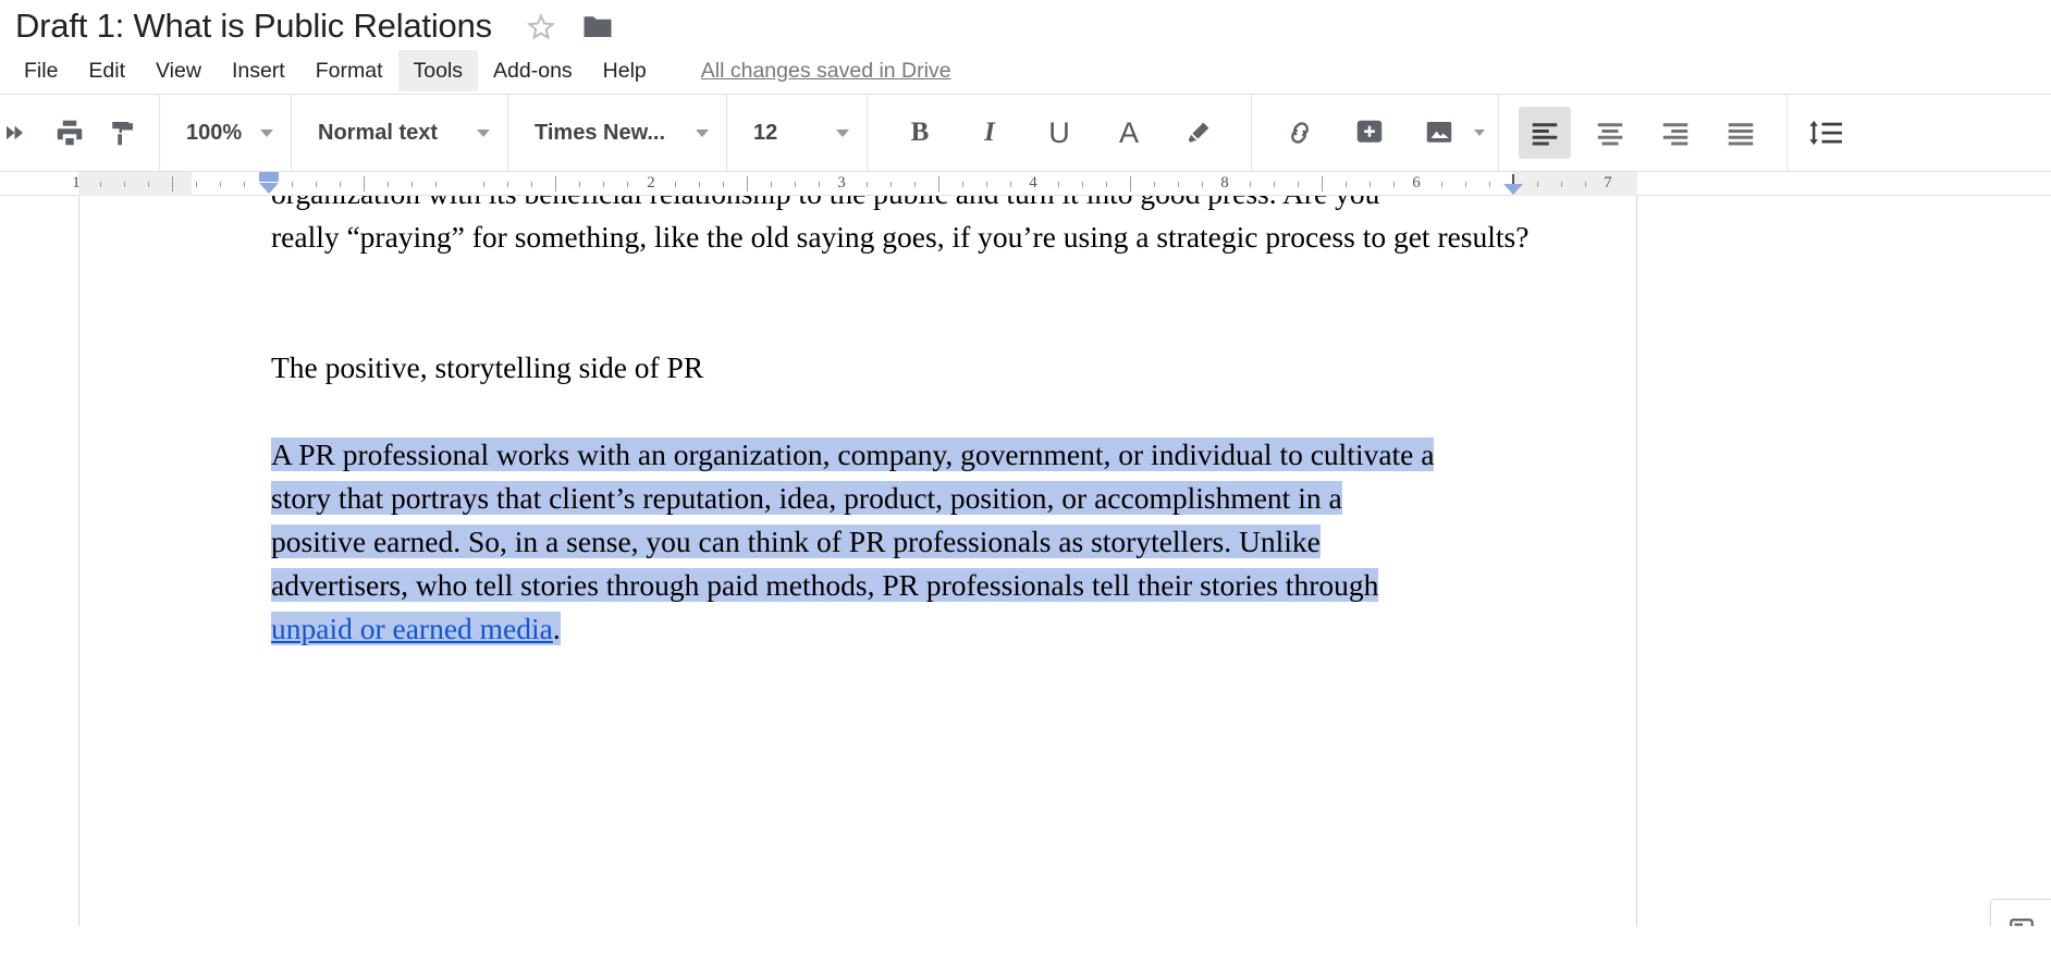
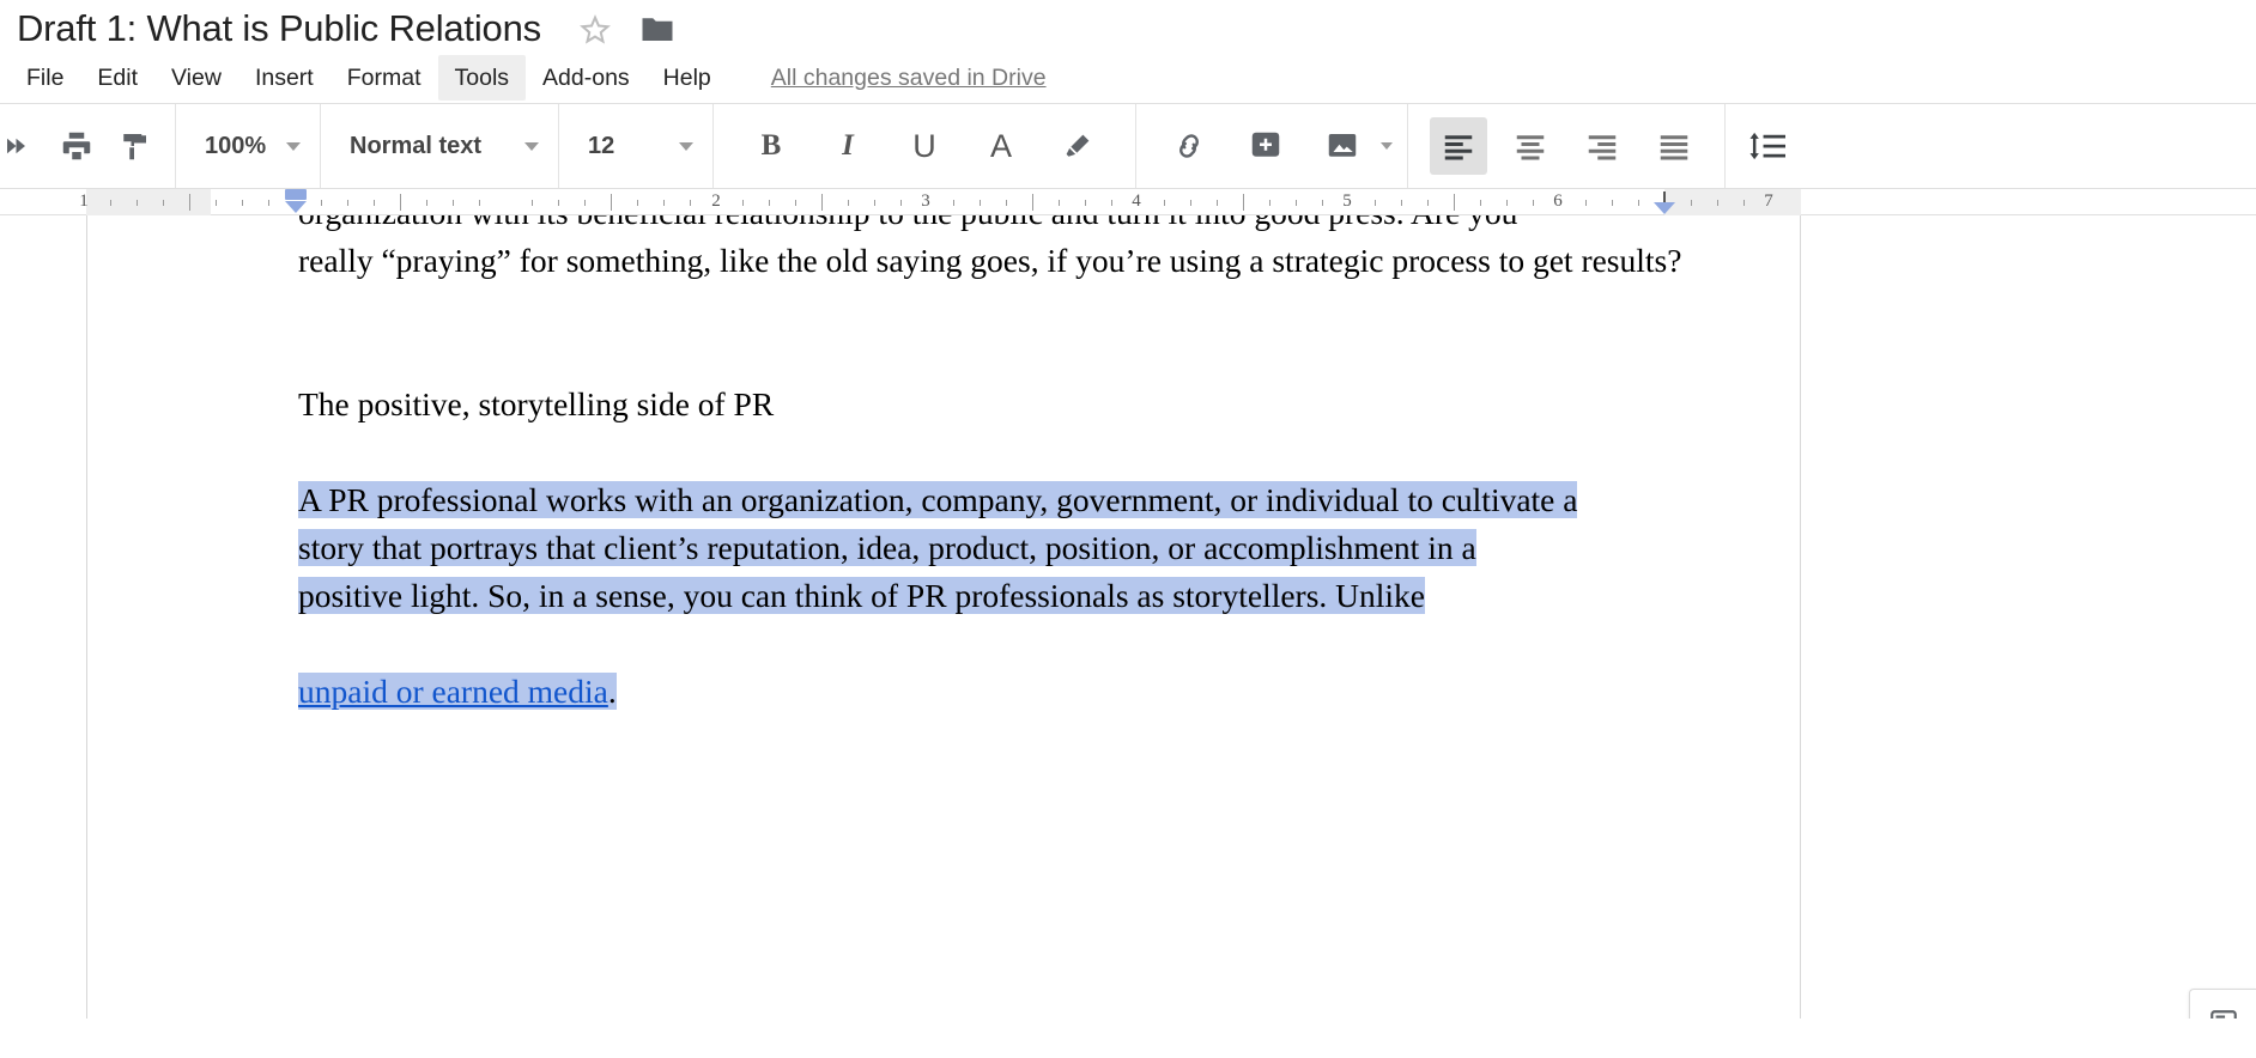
  Draft 1: What is Public Relations
  File
  Edit
  View
  Insert
  Format
  Tools
  Add-ons
  Help
  All changes saved in Drive
  100%
  Normal text
- Times New...
  12
  B
  I
  U
  A
  1
  2
  3
  4
- 8
+ 5
  6
  7
  really “praying” for something, like the old saying goes, if you’re using a strategic process to get results?
  The positive, storytelling side of PR
  A PR professional works with an organization, company, government, or individual to cultivate a
  story that portrays that client’s reputation, idea, product, position, or accomplishment in a
- positive earned. So, in a sense, you can think of PR professionals as storytellers. Unlike
+ positive light. So, in a sense, you can think of PR professionals as storytellers. Unlike
- advertisers, who tell stories through paid methods, PR professionals tell their stories through
  unpaid or earned media.
